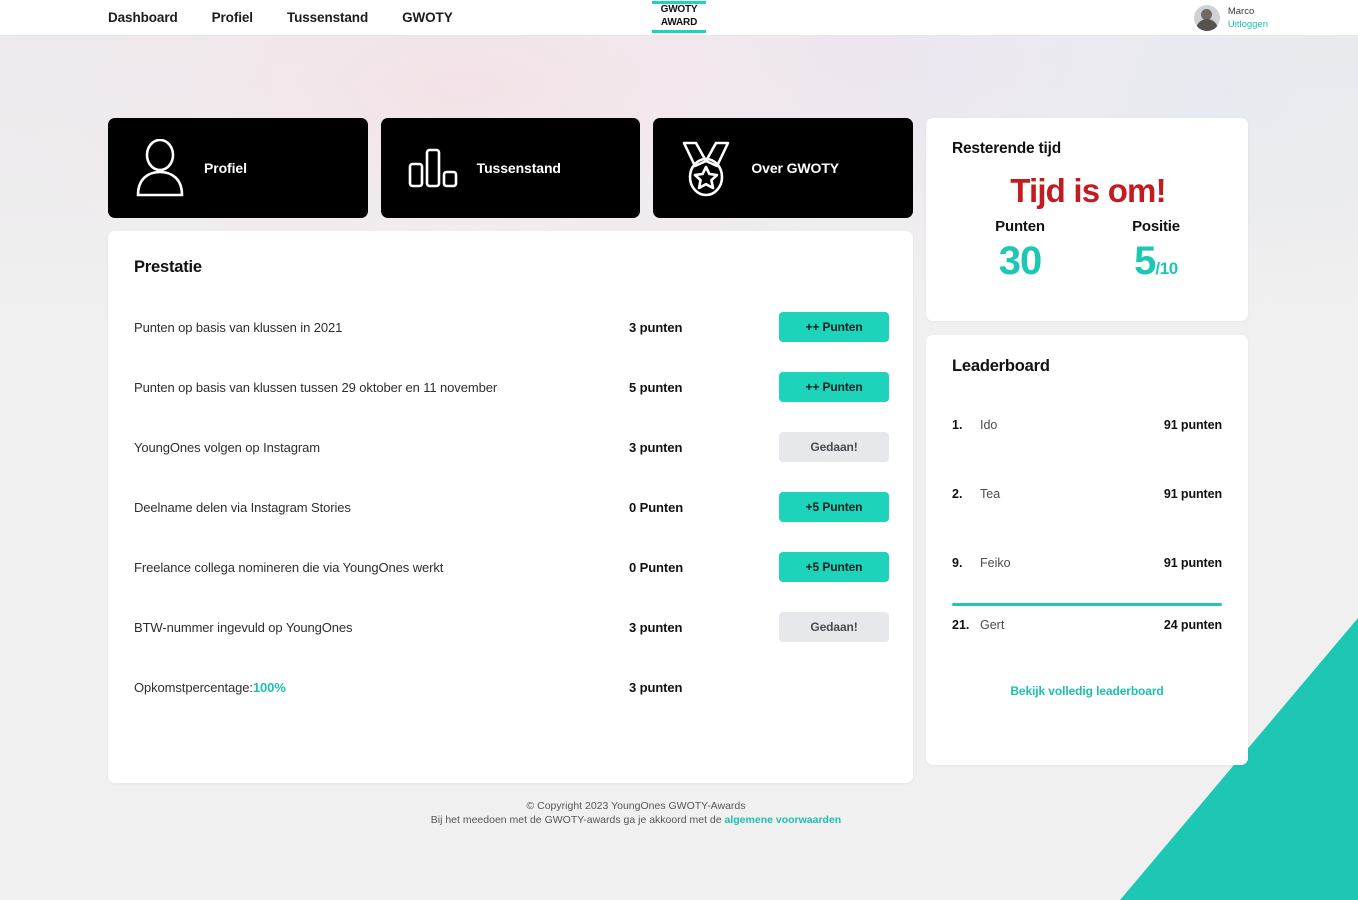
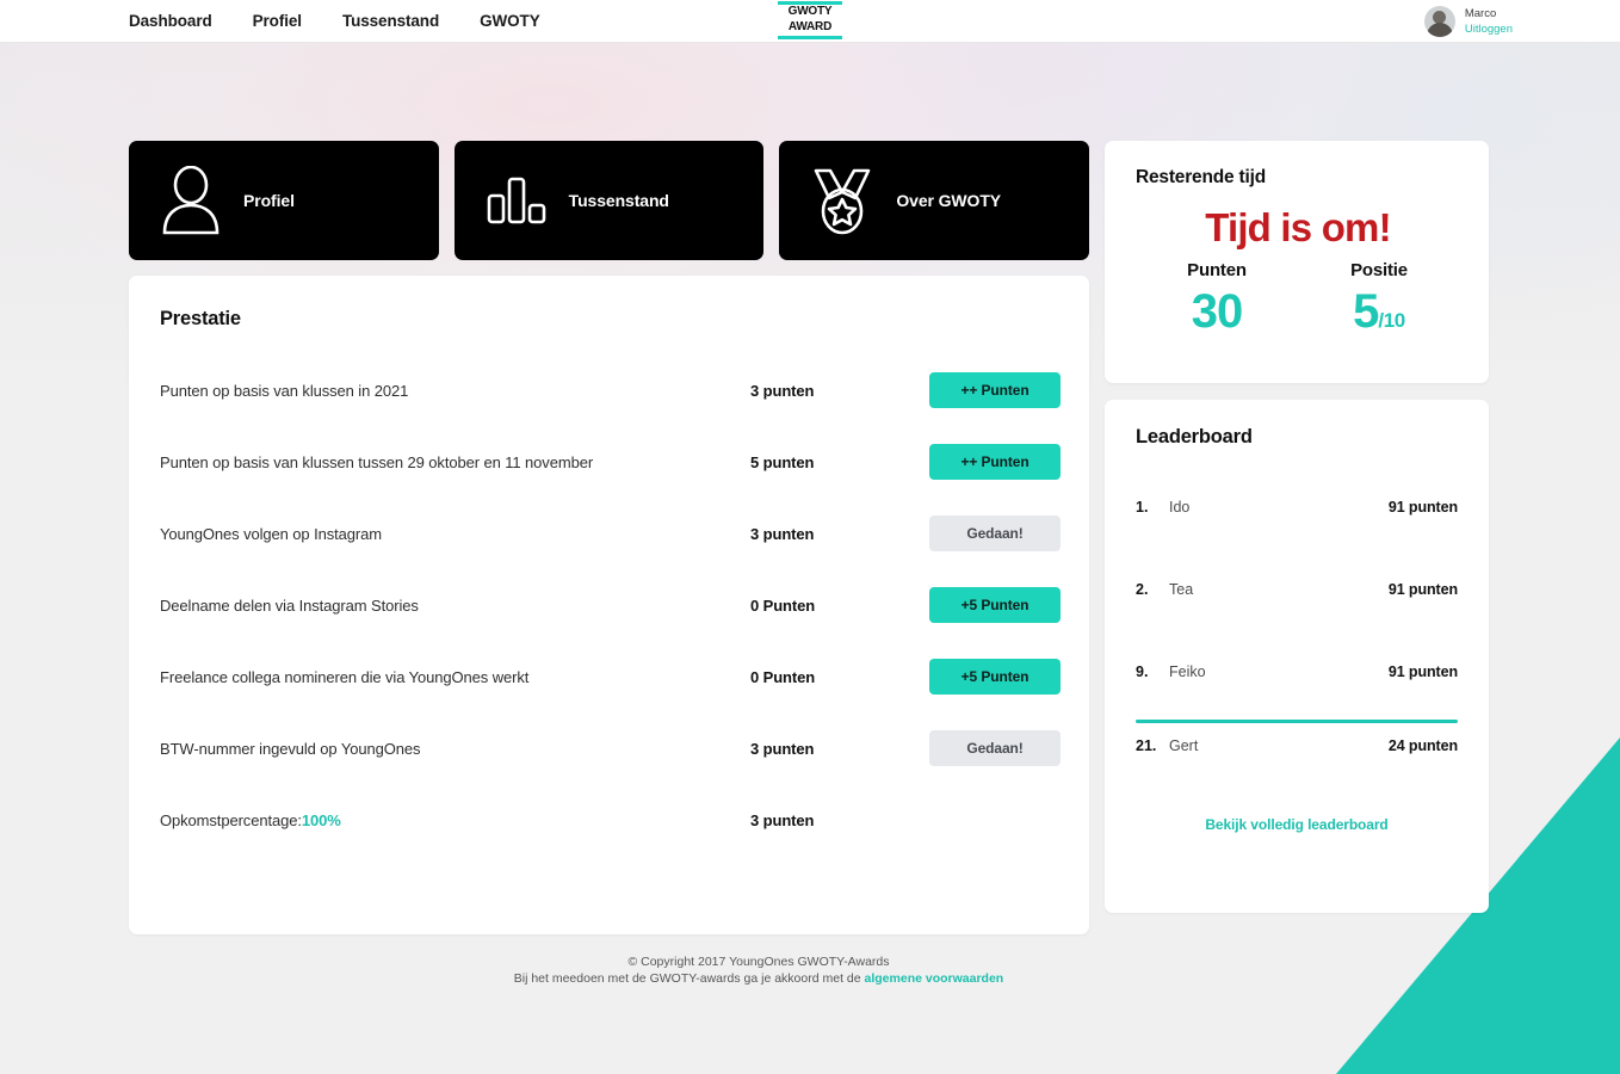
  Dashboard
  Profiel
  Tussenstand
  GWOTY
  GWOTY
  AWARD
  Marco
  Uitloggen
  Profiel
  Tussenstand
  Over GWOTY
  Prestatie
  Punten op basis van klussen in 2021
  3 punten
  ++ Punten
  Punten op basis van klussen tussen 29 oktober en 11 november
  5 punten
  ++ Punten
  YoungOnes volgen op Instagram
  3 punten
  Gedaan!
  Deelname delen via Instagram Stories
  0 Punten
  +5 Punten
  Freelance collega nomineren die via YoungOnes werkt
  0 Punten
  +5 Punten
  BTW-nummer ingevuld op YoungOnes
  3 punten
  Gedaan!
  Opkomstpercentage:100%
  3 punten
  Resterende tijd
  Tijd is om!
  Punten
  30
  Positie
  5/10
  Leaderboard
  1.
  Ido
  91 punten
  2.
  Tea
  91 punten
  9.
  Feiko
  91 punten
  21.
  Gert
  24 punten
  Bekijk volledig leaderboard
- © Copyright 2023 YoungOnes GWOTY-Awards
+ © Copyright 2017 YoungOnes GWOTY-Awards
  Bij het meedoen met de GWOTY-awards ga je akkoord met de algemene voorwaarden
